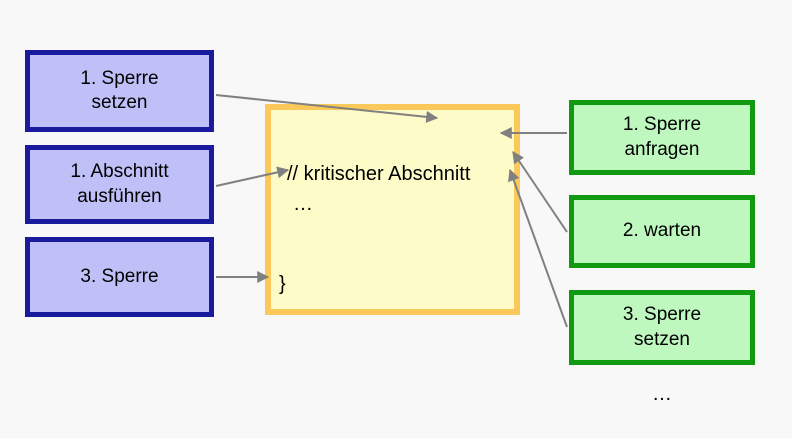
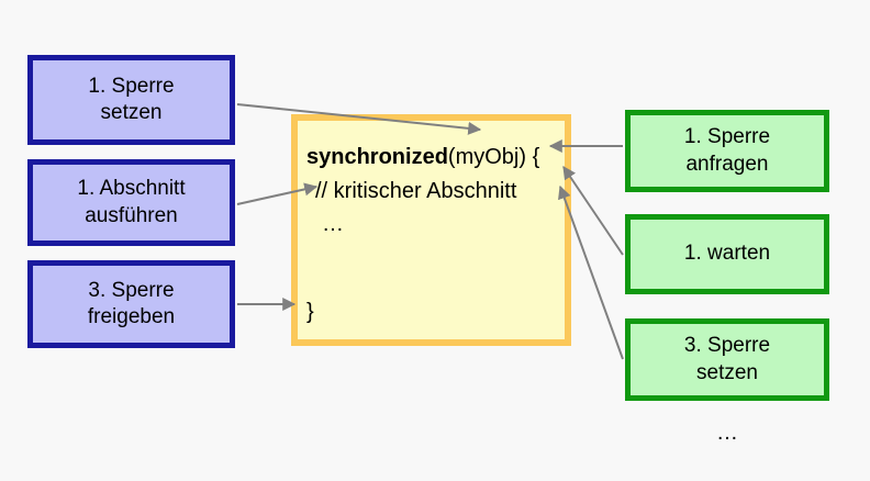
  1. Sperre
  setzen
  1. Abschnitt
  ausführen
  3. Sperre
+ freigeben
+ synchronized(myObj) {
  // kritischer Abschnitt
  …
  }
  1. Sperre
  anfragen
- 2. warten
+ 1. warten
  3. Sperre
  setzen
  …
